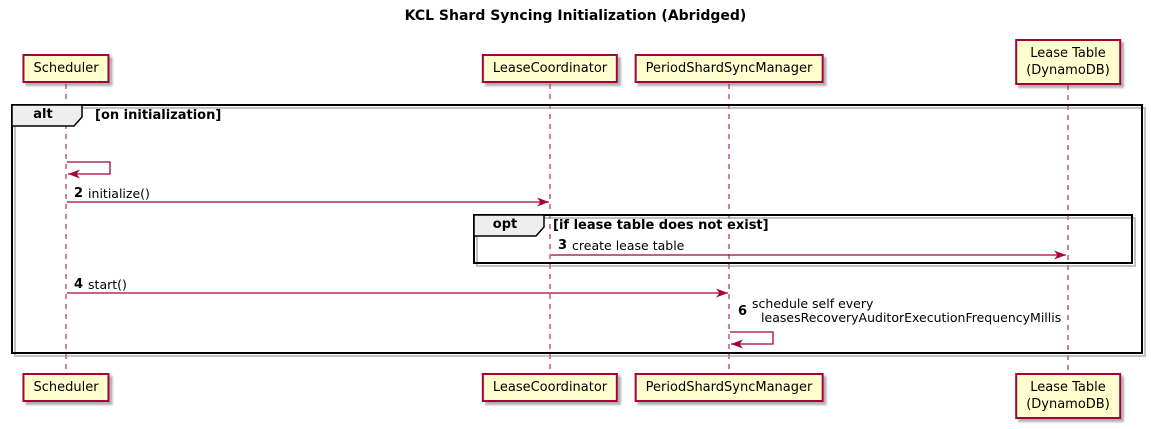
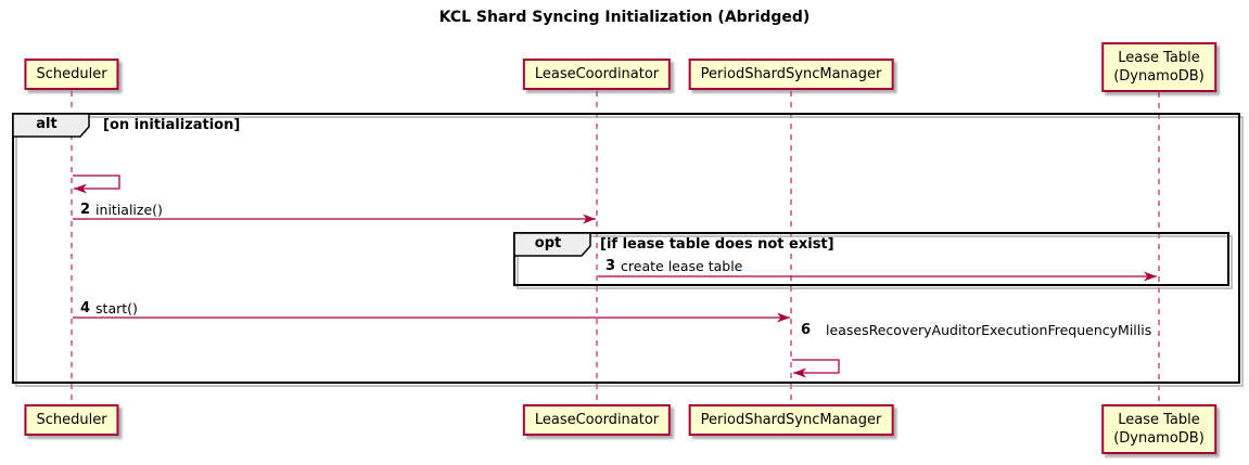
  KCL Shard Syncing Initialization (Abridged)
  Scheduler
  LeaseCoordinator
  PeriodShardSyncManager
  Lease Table
  (DynamoDB)
  alt
  [on initialization]
  opt
  [if lease table does not exist]
  2
  initialize()
  3
  create lease table
  4
  start()
  6
- schedule self every
  leasesRecoveryAuditorExecutionFrequencyMillis
  Scheduler
  LeaseCoordinator
  PeriodShardSyncManager
  Lease Table
  (DynamoDB)
